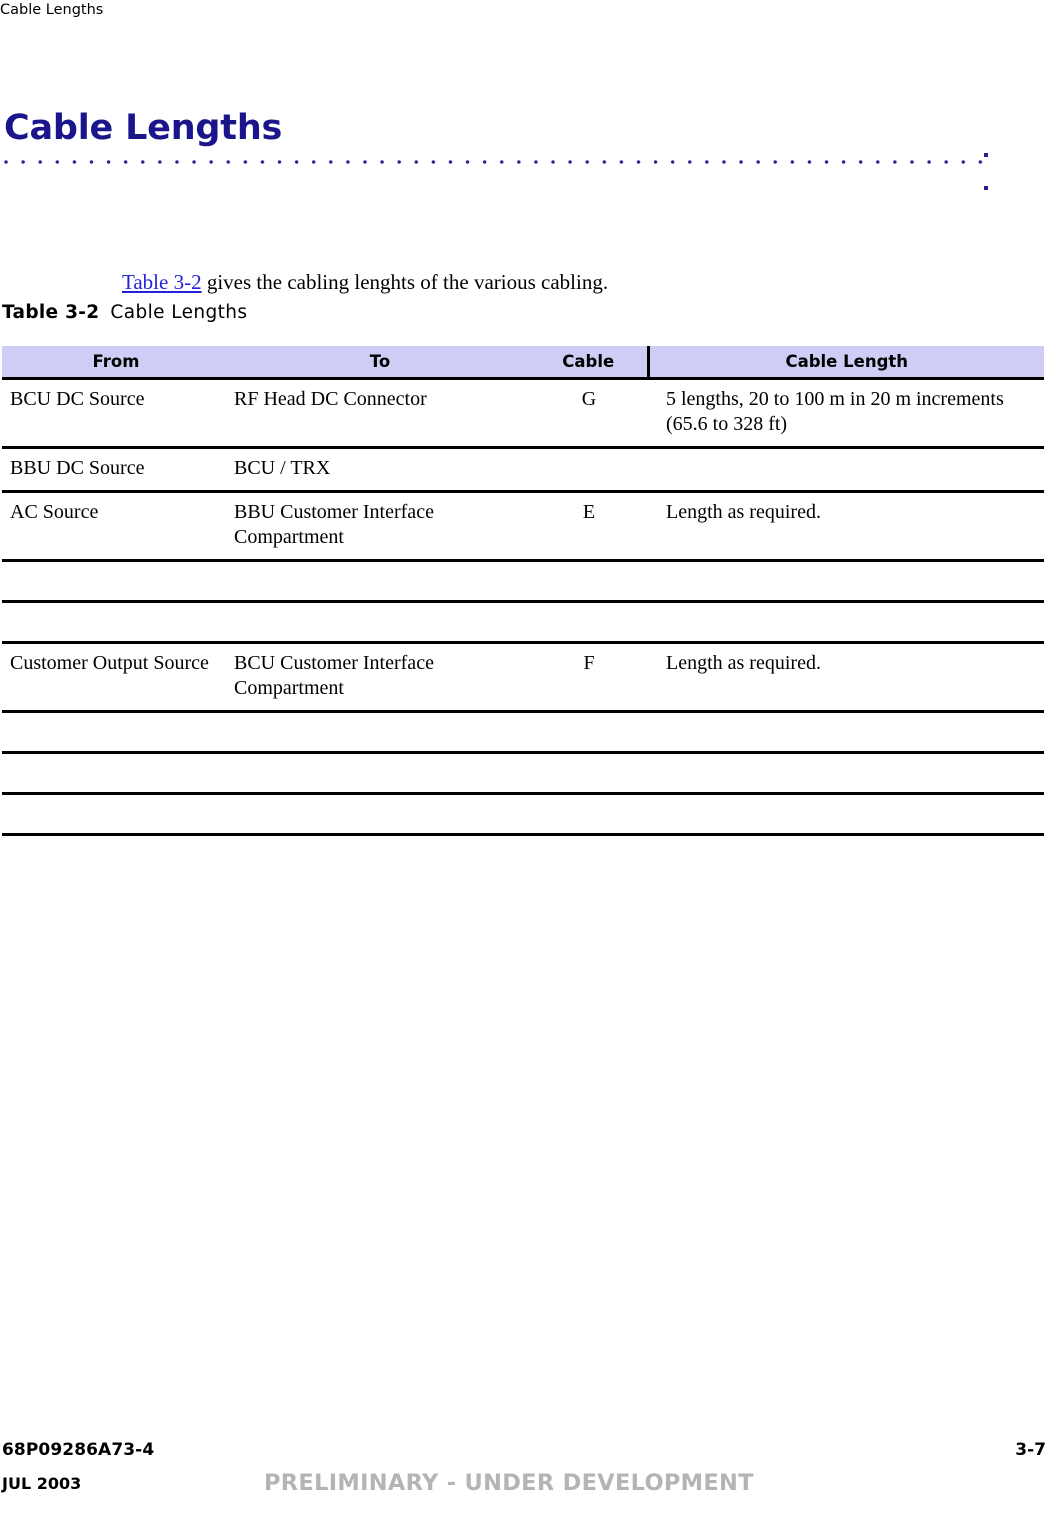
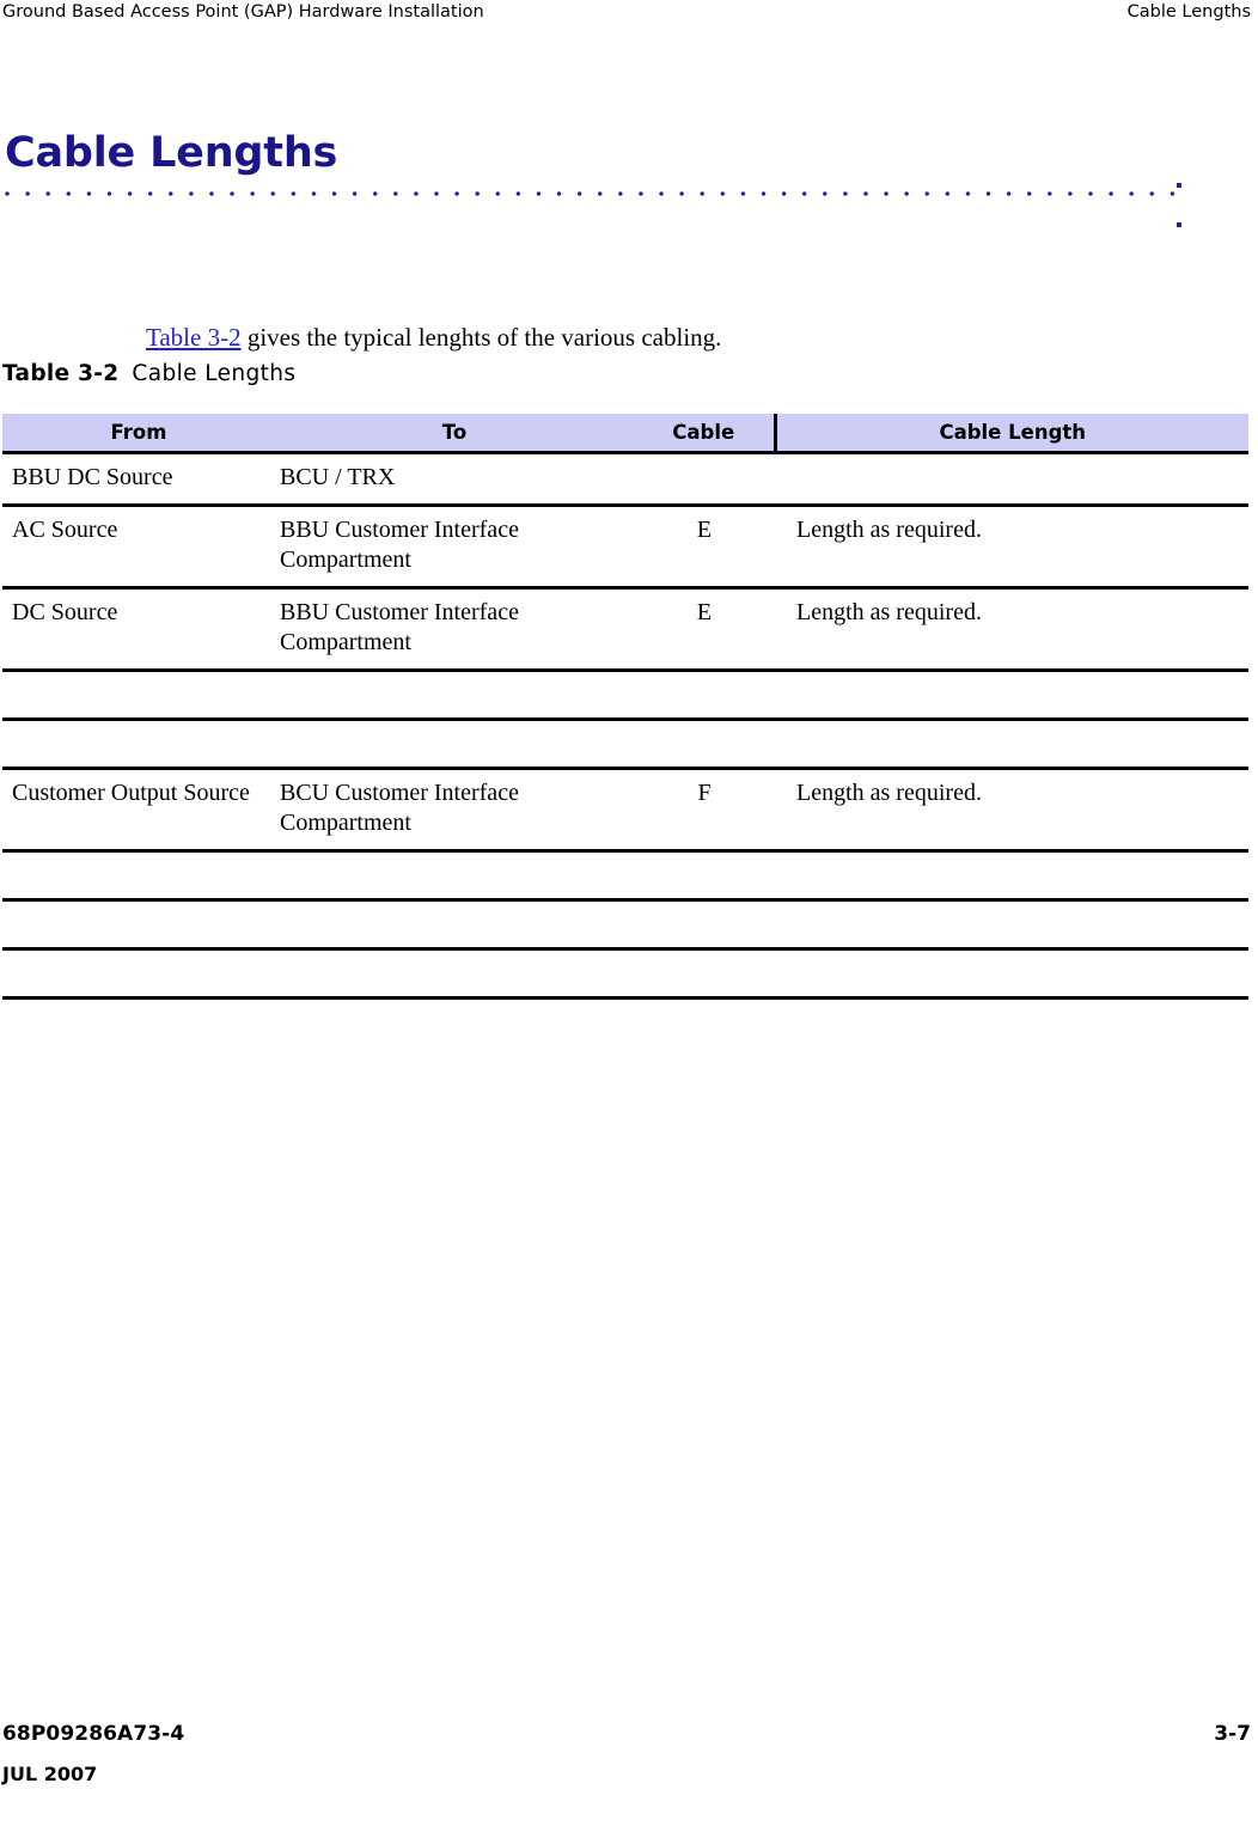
+ Ground Based Access Point (GAP) Hardware Installation
  Cable Lengths
  Cable Lengths
- Table 3-2 gives the cabling lenghts of the various cabling.
+ Table 3-2 gives the typical lenghts of the various cabling.
  Table 3-2 Cable Lengths
  From	To	Cable	Cable Length
- BCU DC Source	RF Head DC Connector	G	5 lengths, 20 to 100 m in 20 m increments (65.6 to 328 ft)
  BBU DC Source	BCU / TRX
  AC Source	BBU Customer Interface Compartment	E	Length as required.
+ DC Source	BBU Customer Interface Compartment	E	Length as required.
  Customer Output Source	BCU Customer Interface Compartment	F	Length as required.
  68P09286A73-4
  3-7
- JUL 2003
+ JUL 2007
- PRELIMINARY - UNDER DEVELOPMENT
